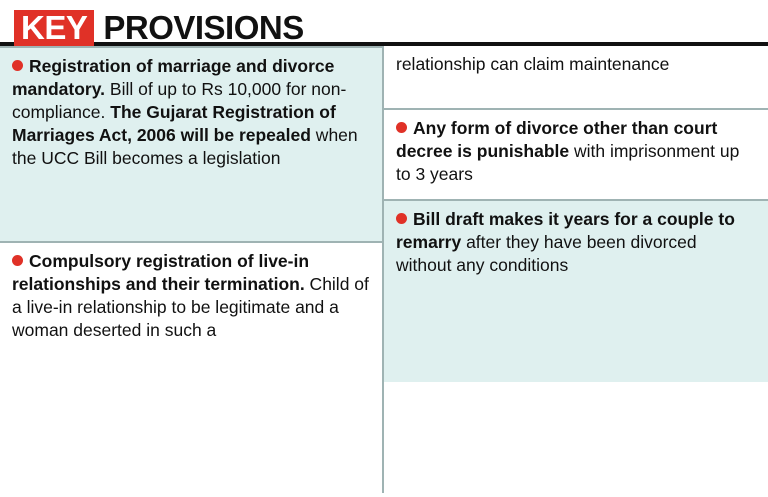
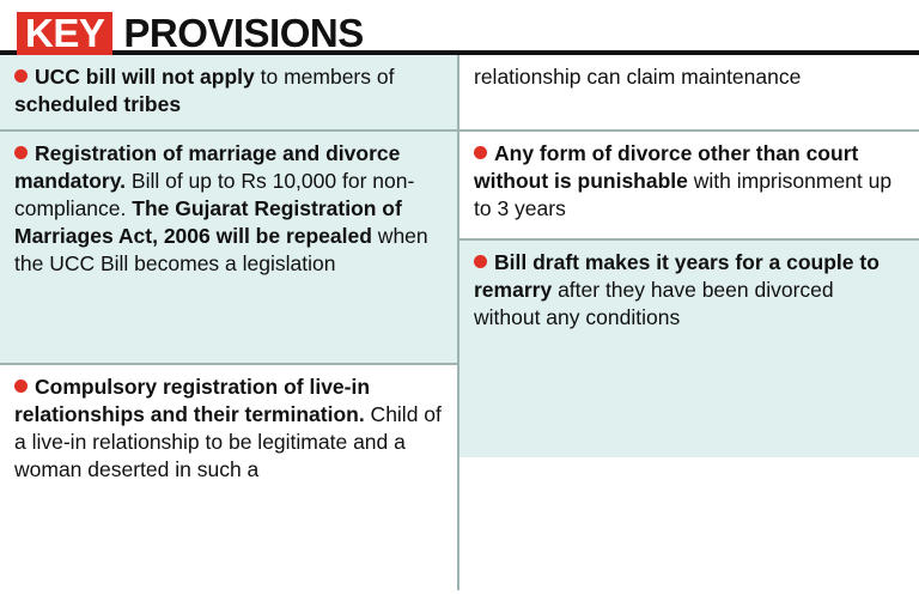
  KEY
  PROVISIONS
+ UCC bill will not apply to members of scheduled tribes
  Registration of marriage and divorce mandatory. Bill of up to Rs 10,000 for non-compliance. The Gujarat Registration of Marriages Act, 2006 will be repealed when the UCC Bill becomes a legislation
  Compulsory registration of live-in relationships and their termination. Child of a live-in relationship to be legitimate and a woman deserted in such a
  relationship can claim maintenance
- Any form of divorce other than court decree is punishable with imprisonment up to 3 years
+ Any form of divorce other than court without is punishable with imprisonment up to 3 years
  Bill draft makes it years for a couple to remarry after they have been divorced without any conditions
